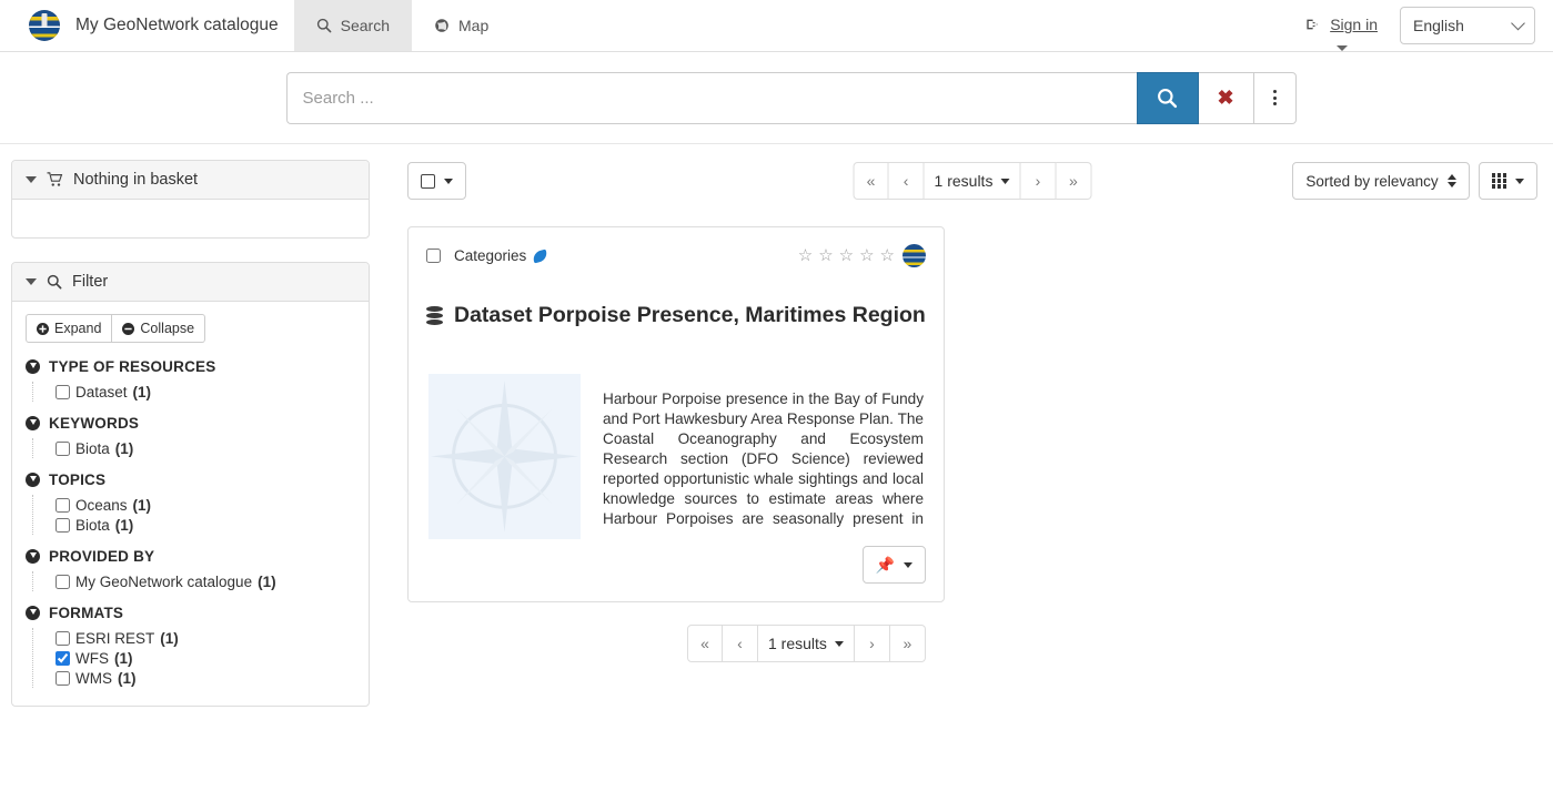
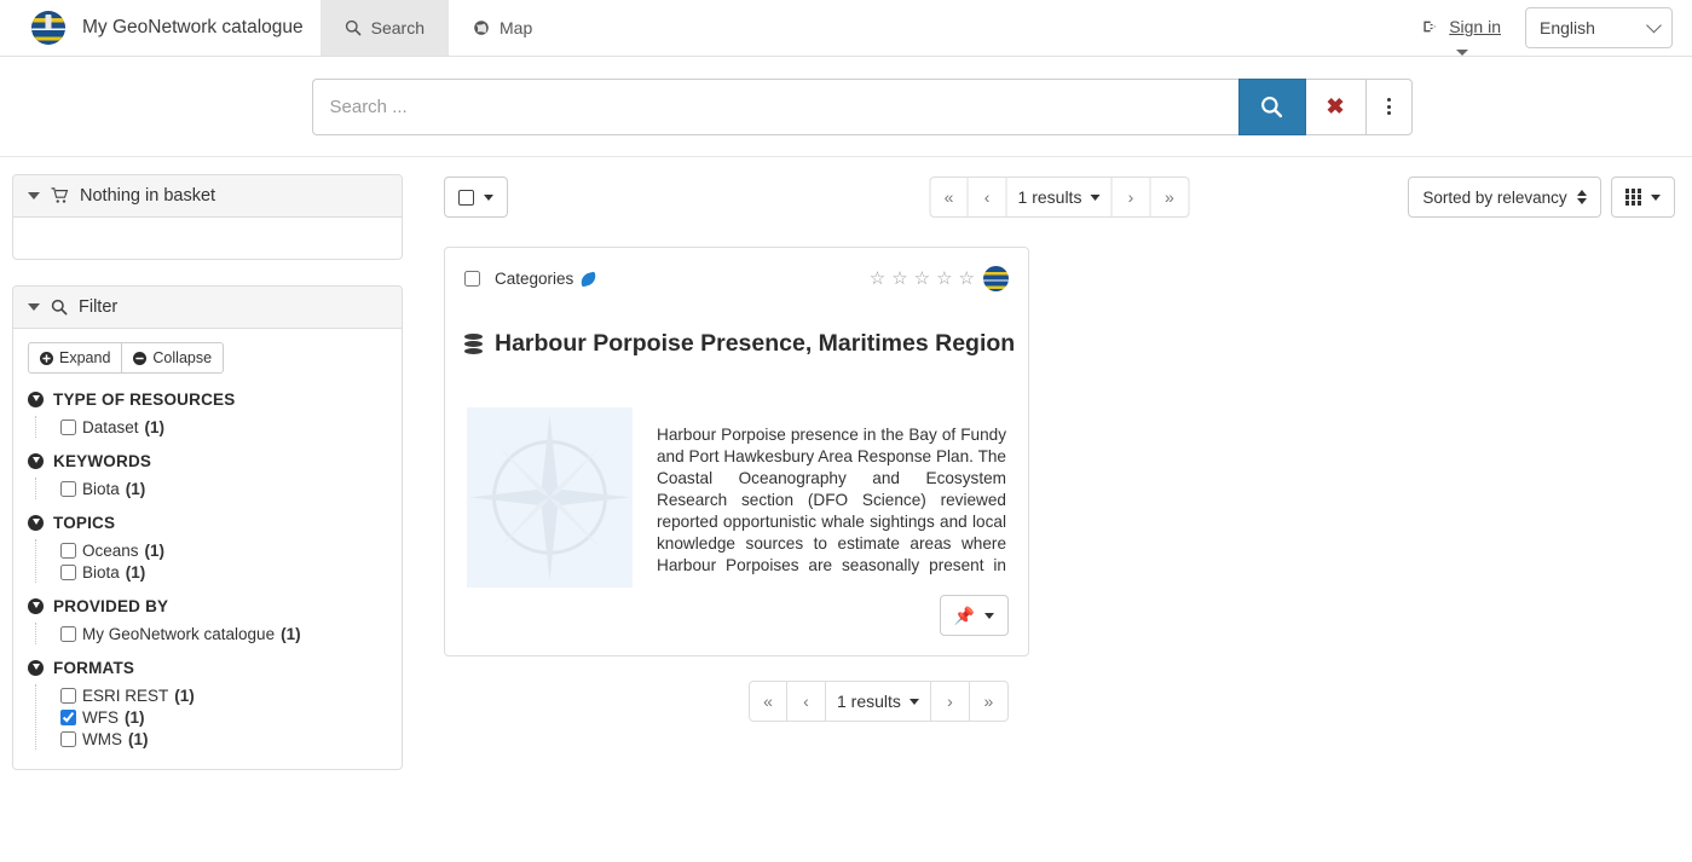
  My GeoNetwork catalogue
  Search
  Map
  Sign in
  English
  Search ...
  ✖
  Nothing in basket
  Filter
  Expand
  Collapse
  TYPE OF RESOURCES
  Dataset
  (1)
  KEYWORDS
  Biota
  (1)
  TOPICS
  Oceans
  (1)
  Biota
  (1)
  PROVIDED BY
  My GeoNetwork catalogue
  (1)
  FORMATS
  ESRI REST
  (1)
  WFS
  (1)
  WMS
  (1)
  «
  ‹
  1 results
  ›
  »
  Sorted by relevancy
  Categories
  ☆
  ☆
  ☆
  ☆
  ☆
- Dataset Porpoise Presence, Maritimes Region
+ Harbour Porpoise Presence, Maritimes Region
  Harbour Porpoise presence in the Bay of Fundy and Port Hawkesbury Area Response Plan. The Coastal Oceanography and Ecosystem Research section (DFO Science) reviewed reported opportunistic whale sightings and local knowledge sources to estimate areas where Harbour Porpoises are seasonally present in
  📌
  «
  ‹
  1 results
  ›
  »
